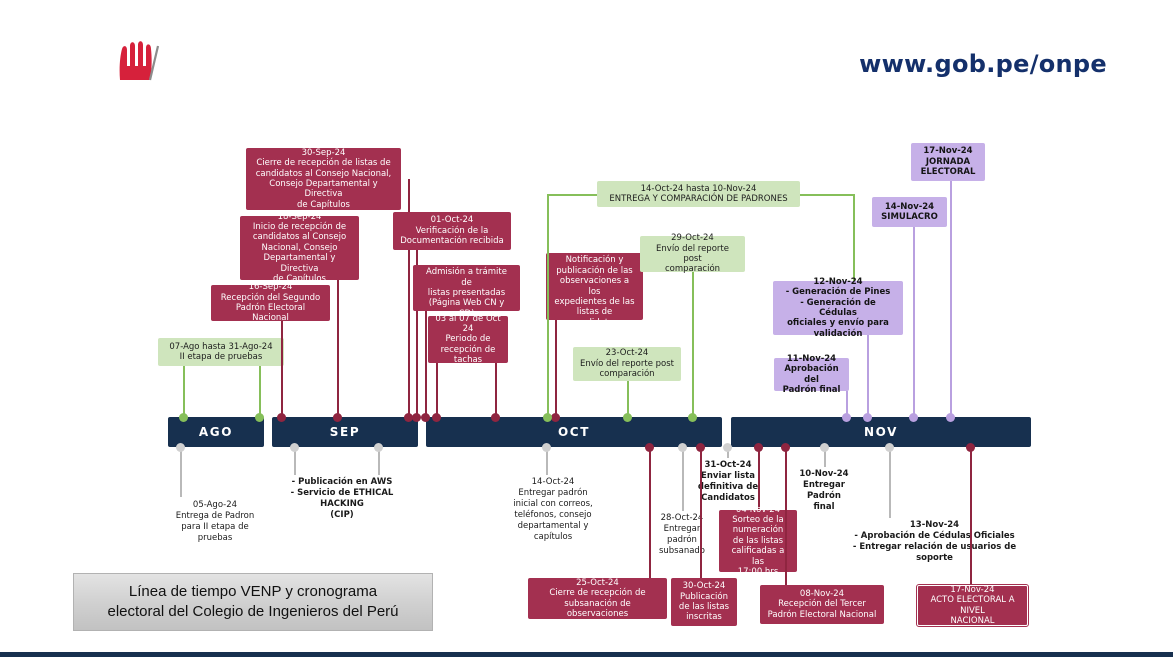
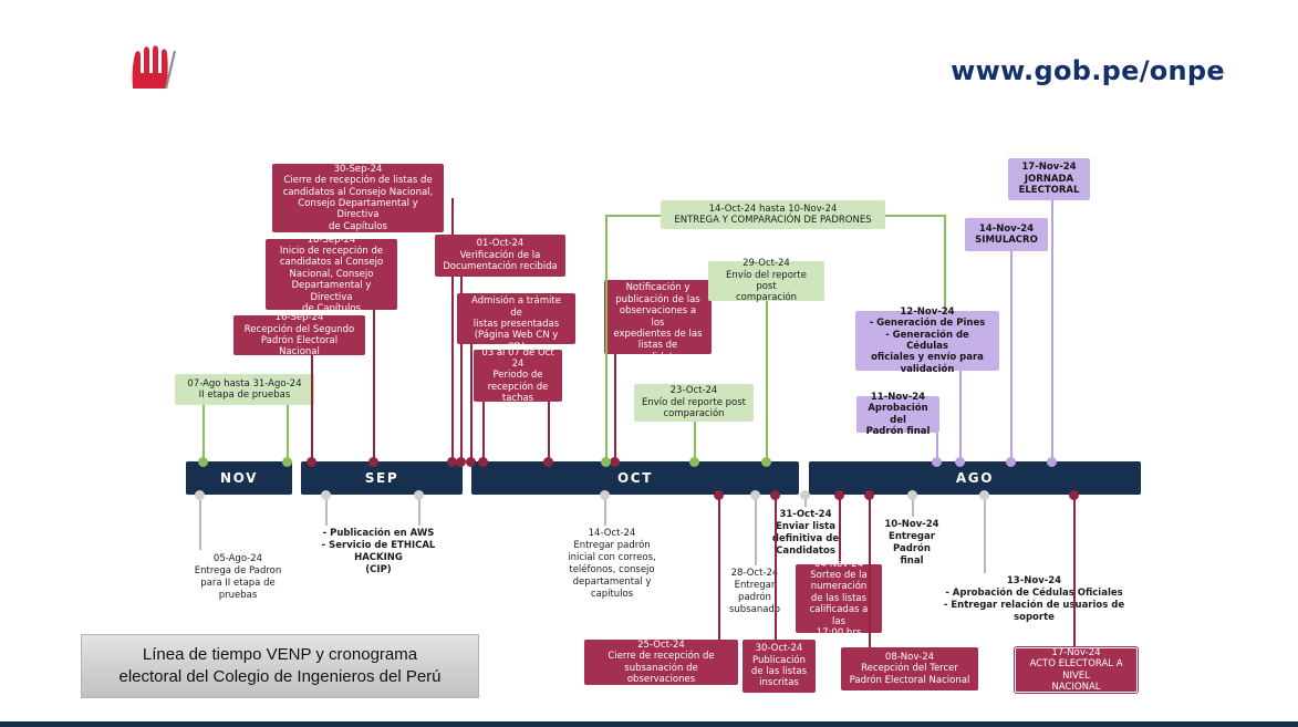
  www.gob.pe/onpe
- AGO
+ NOV
  SEP
  OCT
- NOV
+ AGO
  07-Ago hasta 31-Ago-24
  II etapa de pruebas
  16-Sep-24
  Recepción del Segundo
  Padrón Electoral Nacional
  18-Sep-24
  Inicio de recepción de
  candidatos al Consejo
  Nacional, Consejo
  Departamental y Directiva
  de Capítulos
  30-Sep-24
  Cierre de recepción de listas de
  candidatos al Consejo Nacional,
  Consejo Departamental y Directiva
  de Capítulos
  01-Oct-24
  Verificación de la
  Documentación recibida
  02-Oct-24
  Admisión a trámite de
  listas presentadas
  (Página Web CN y CD)
  03 al 07 de Oct 24
  Periodo de
  recepción de
  tachas
  18-Oct-24
  Notificación y
  publicación de las
  observaciones a los
  expedientes de las
  listas de candidatos
  23-Oct-24
  Envío del reporte post
  comparación
  29-Oct-24
  Envío del reporte post
  comparación
  14-Oct-24 hasta 10-Nov-24
  ENTREGA Y COMPARACIÓN DE PADRONES
  11-Nov-24
  Aprobación del
  Padrón final
  12-Nov-24
  - Generación de Pines
  - Generación de Cédulas
  oficiales y envío para
  validación
  14-Nov-24
  SIMULACRO
  17-Nov-24
  JORNADA
  ELECTORAL
  05-Ago-24
  Entrega de Padron
  para II etapa de
  pruebas
  - Publicación en AWS
  - Servicio de ETHICAL
  HACKING
  (CIP)
  14-Oct-24
  Entregar padrón
  inicial con correos,
  teléfonos, consejo
  departamental y
  capítulos
  28-Oct-2
  Entregar
  padrón
  subsanado
  31-Oct-24
  Enviar lista
  efinitiva de
  Candidatos
  10-Nov-24
  Entregar
  Padrón
  final
  13-Nov-24
  - Aprobación de Cédulas Oficiales
  - Entregar relación de usuarios de
  soporte
  04-Nov-24
  Sorteo de la
  numeración
  de las listas
  calificadas a las
  17:00 hrs
  25-Oct-24
  Cierre de recepción de
  subsanación de observaciones
  30-Oct-24
  Publicación
  de las listas
  inscritas
  08-Nov-24
  Recepción del Tercer
  Padrón Electoral Nacional
  17-Nov-24
  ACTO ELECTORAL A NIVEL
  NACIONAL
  Línea de tiempo VENP y cronograma
  electoral del Colegio de Ingenieros del Perú
